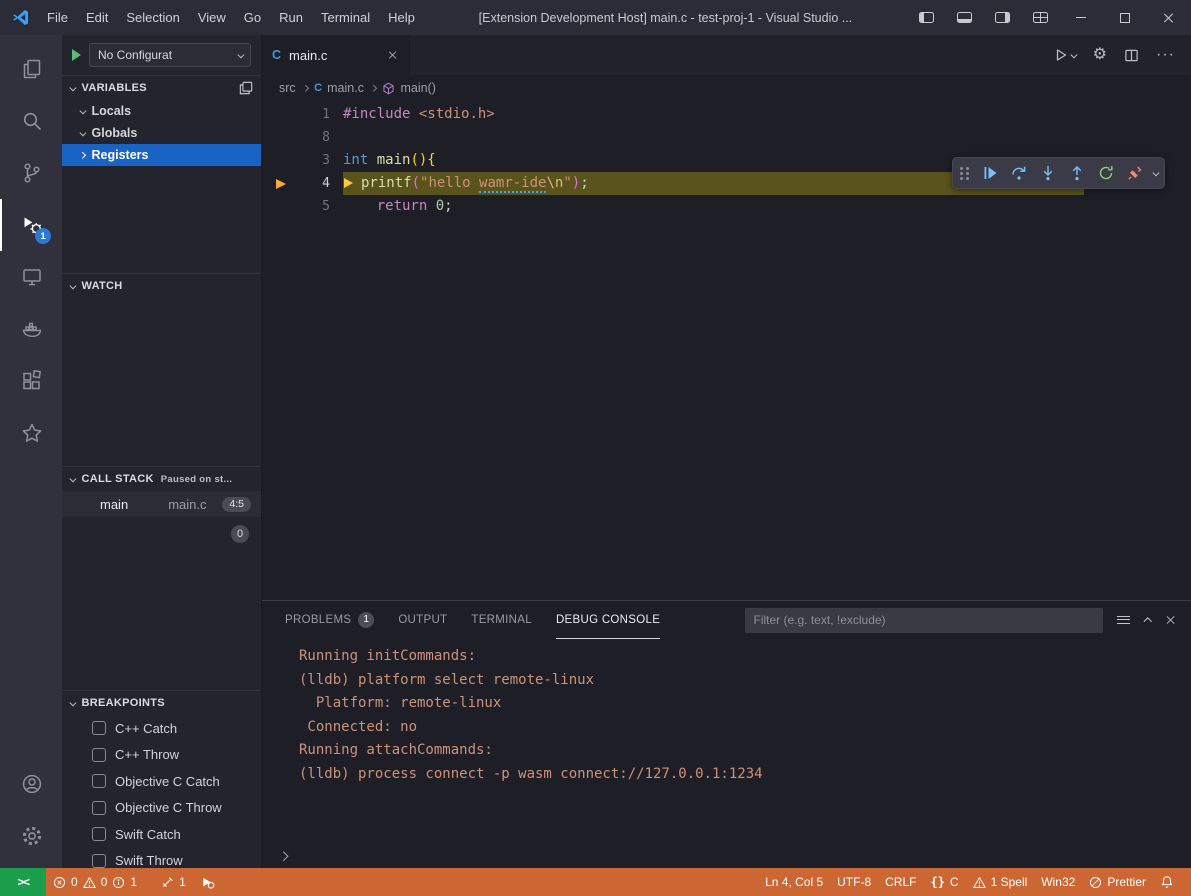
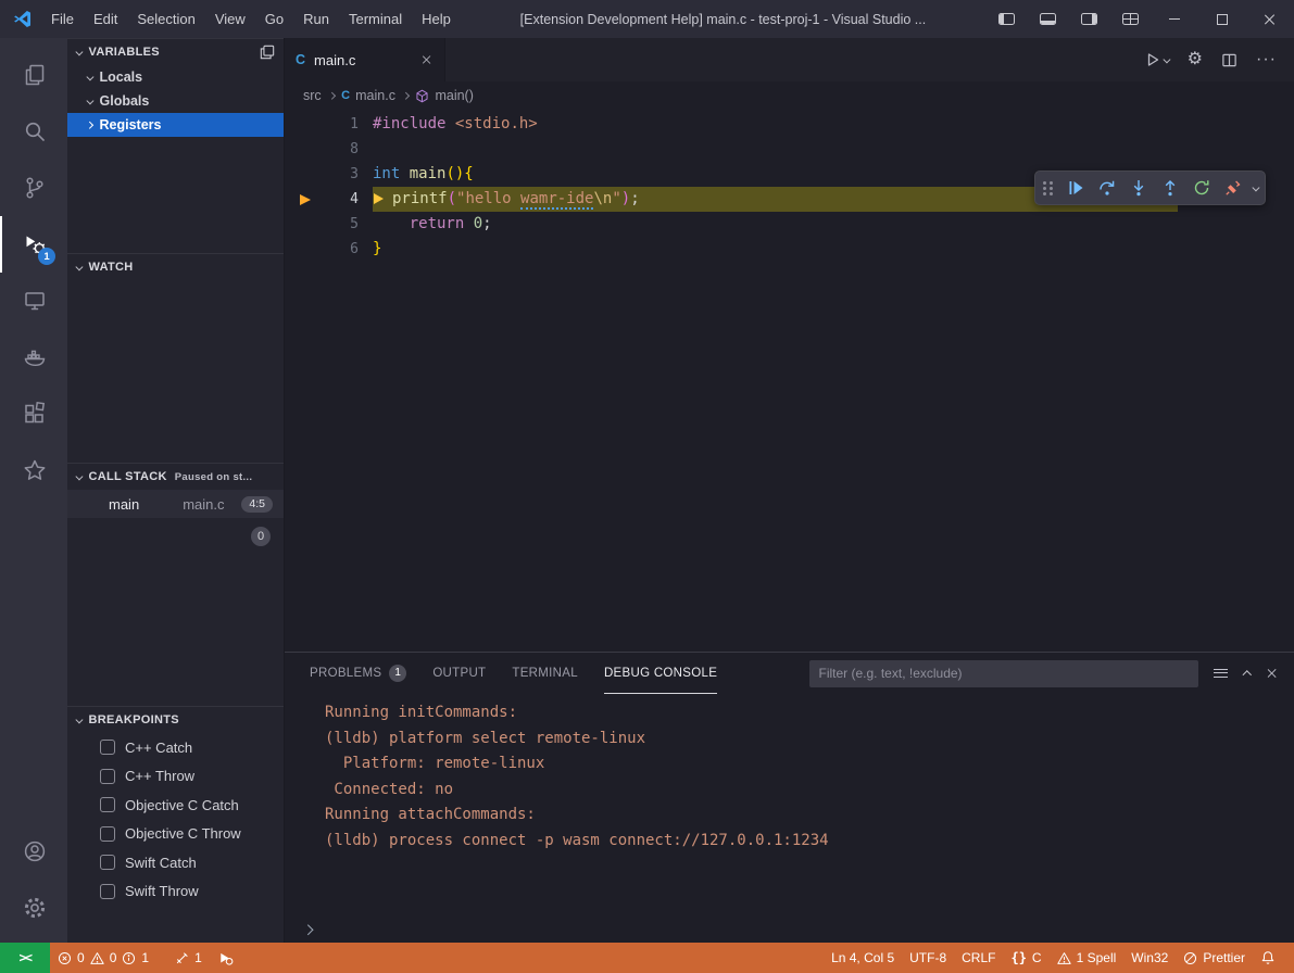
  File
  Edit
  Selection
  View
  Go
  Run
  Terminal
  Help
- [Extension Development Host] main.c - test-proj-1 - Visual Studio ...
+ [Extension Development Help] main.c - test-proj-1 - Visual Studio ...
  1
- No Configurat
  VARIABLES
  Locals
  Globals
  Registers
  WATCH
  CALL STACK
  Paused on st...
  main
  main.c
  4:5
  0
  BREAKPOINTS
  C++ Catch
  C++ Throw
  Objective C Catch
  Objective C Throw
  Swift Catch
  Swift Throw
  C
  main.c
  ⚙
  ···
  src
  C
  main.c
  main()
  1
  #include <stdio.h>
  8
  3
  int main(){
  4
  printf("hello wamr-ide\n");
  5
  return 0;
+ 6
+ }
  PROBLEMS
  1
  OUTPUT
  TERMINAL
  DEBUG CONSOLE
  Filter (e.g. text, !exclude)
  Running initCommands:
  (lldb) platform select remote-linux
  Platform: remote-linux
  Connected: no
  Running attachCommands:
  (lldb) process connect -p wasm connect://127.0.0.1:1234
  ><
  0
  0
  1
  1
  Ln 4, Col 5
  UTF-8
  CRLF
  {}
  C
  1 Spell
  Win32
  Prettier
